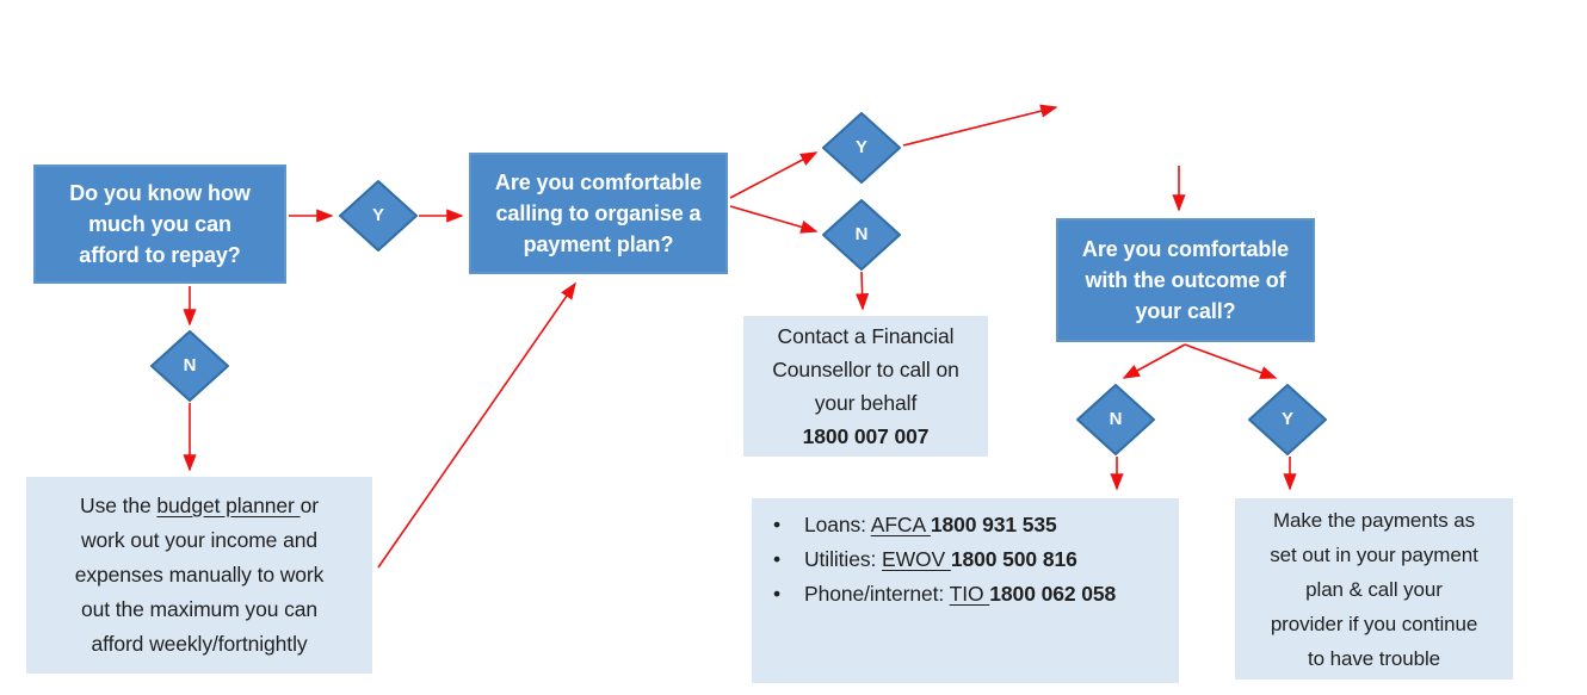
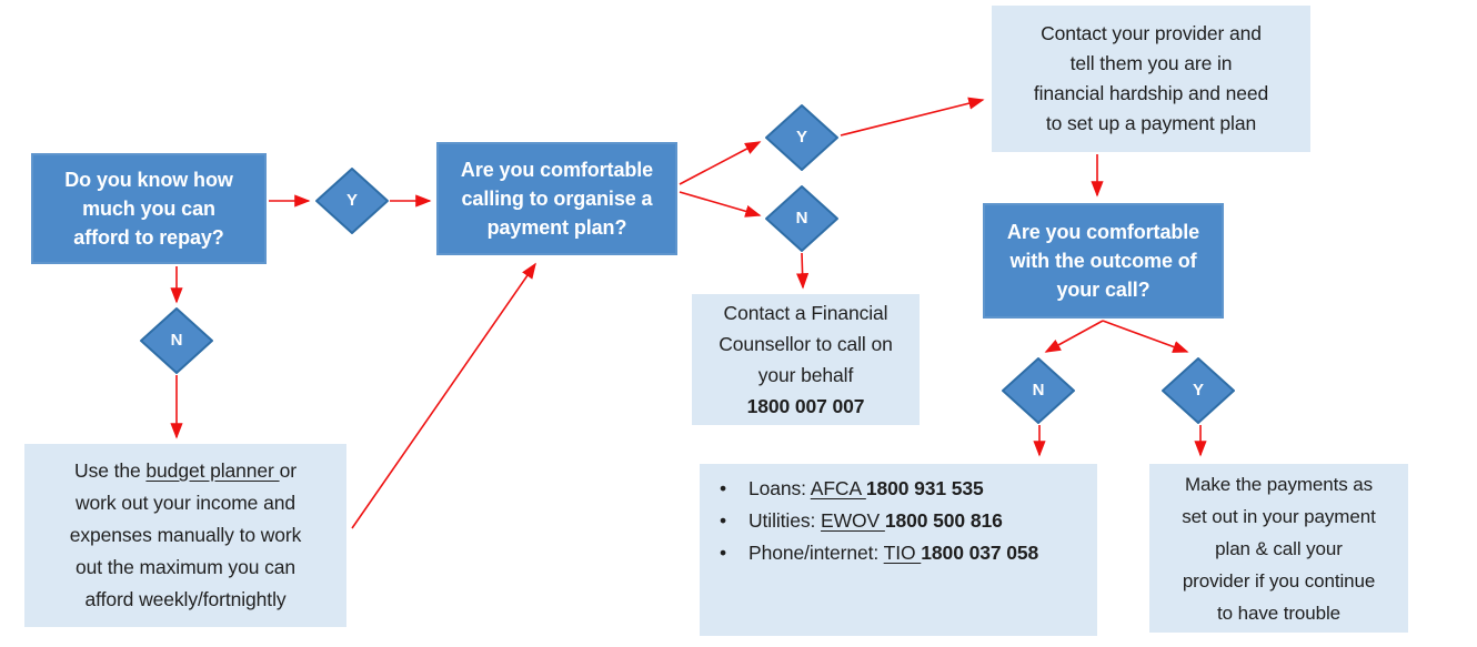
  Do you know how
  much you can
  afford to repay?
  Are you comfortable
  calling to organise a
  payment plan?
+ Contact your provider and
+ tell them you are in
+ financial hardship and need
+ to set up a payment plan
  Are you comfortable
  with the outcome of
  your call?
  Contact a Financial
  Counsellor to call on
  your behalf 1800 007 007
  Use the budget planner or
  work out your income and
  expenses manually to work
  out the maximum you can
  afford weekly/fortnightly
  •
  Loans: AFCA 1800 931 535
  •
  Utilities: EWOV 1800 500 816
  •
- Phone/internet: TIO 1800 062 058
+ Phone/internet: TIO 1800 037 058
  Make the payments as
  set out in your payment
  plan & call your
  provider if you continue
  to have trouble
  Y
  N
  Y
  N
  N
  Y
